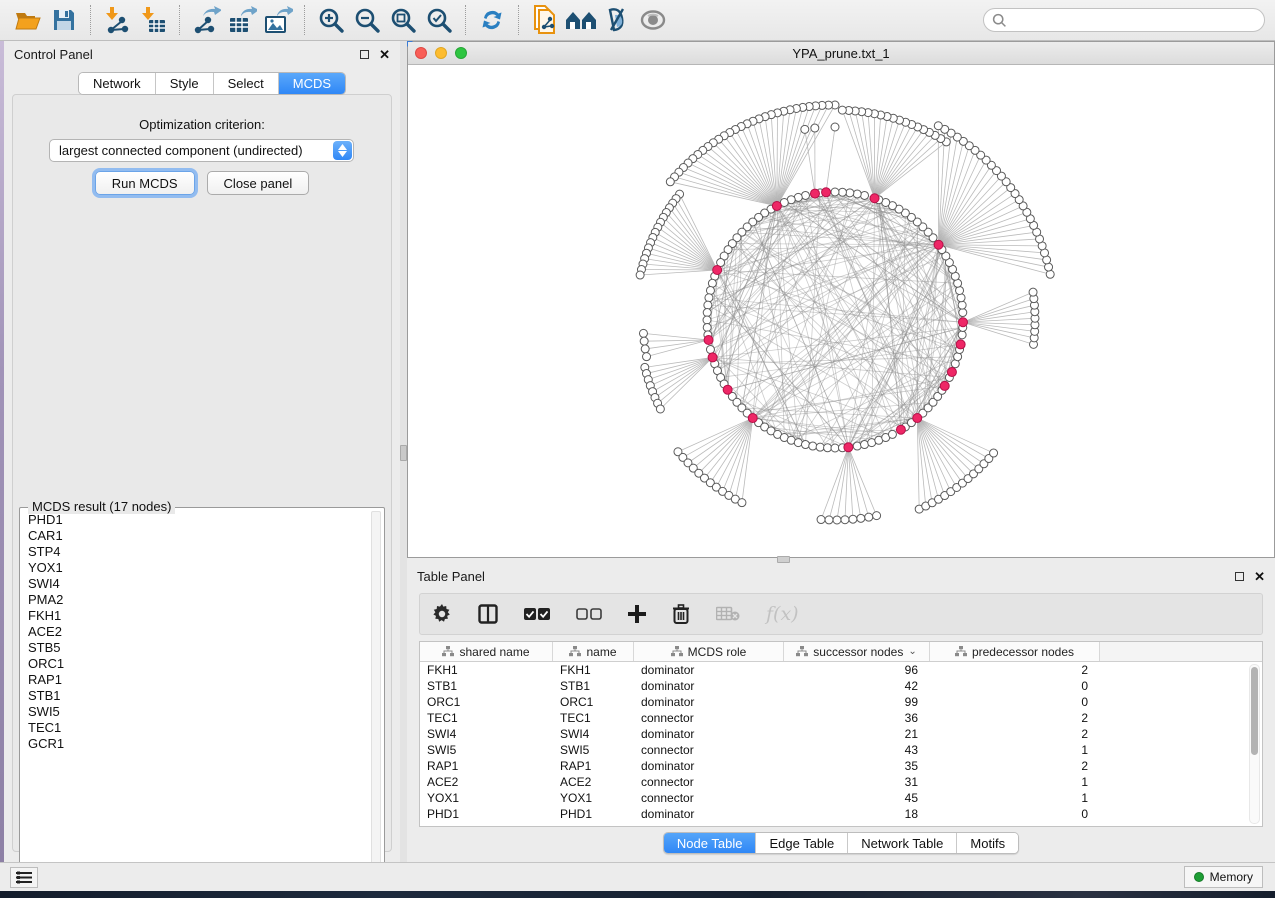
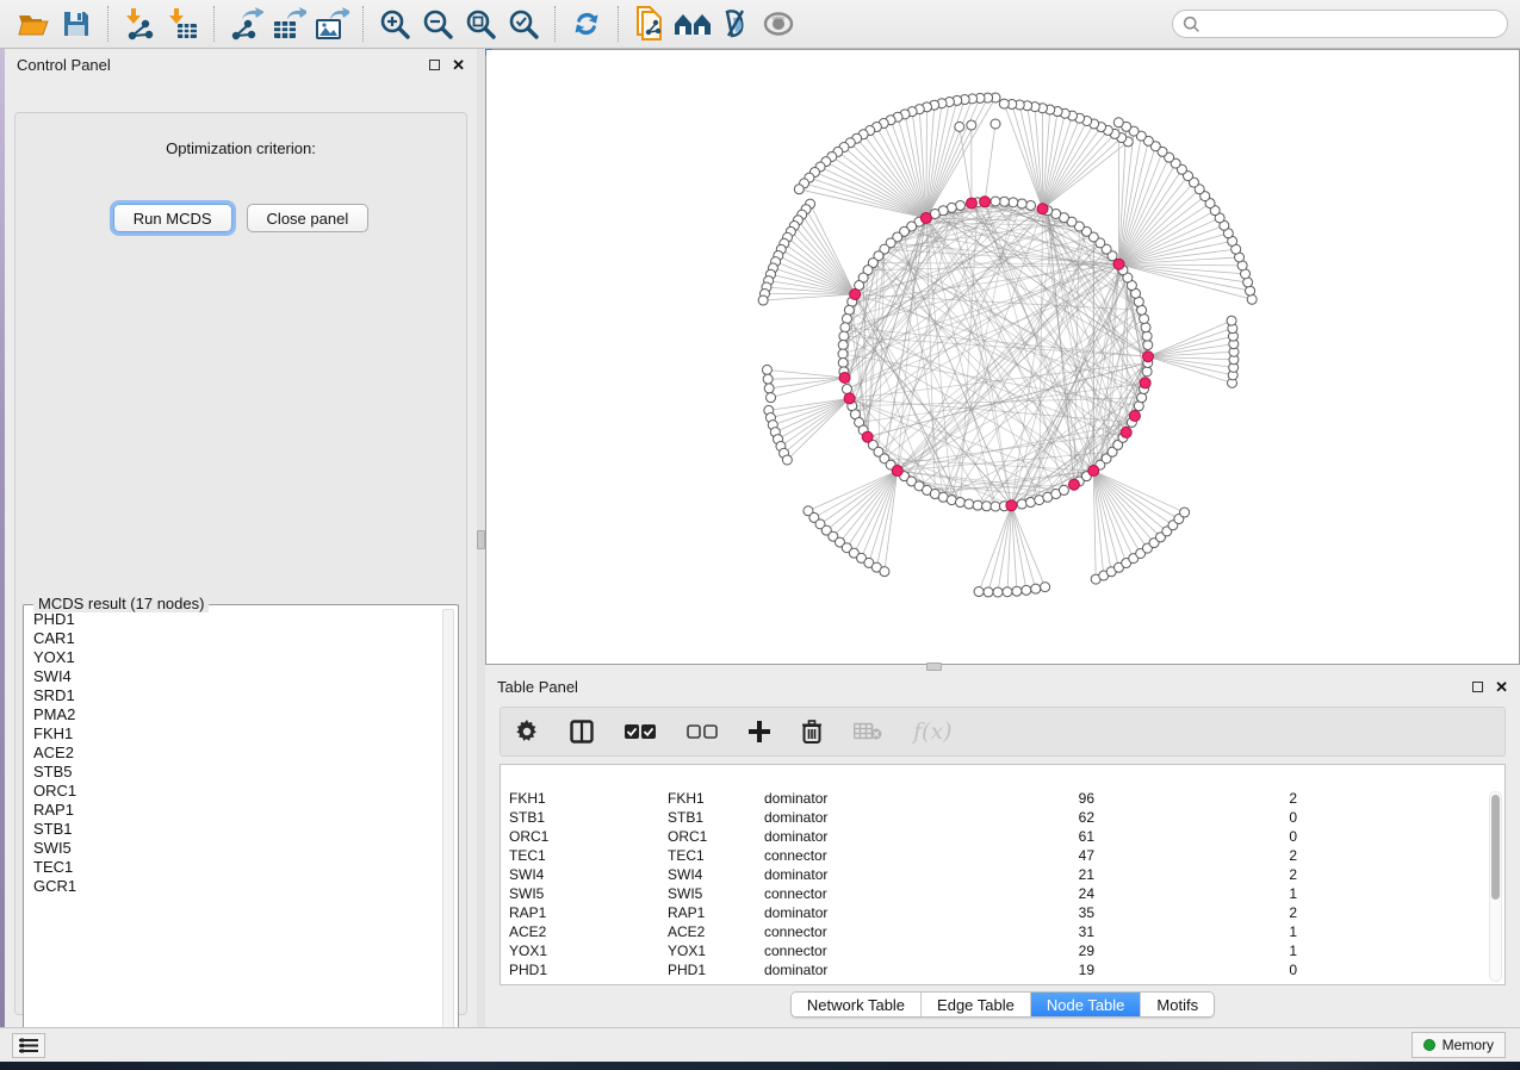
  Control Panel
  ✕
- Network
- Style
- Select
- MCDS
  Optimization criterion:
- largest connected component (undirected)
  Run MCDS
  Close panel
  MCDS result (17 nodes)
  PHD1
  CAR1
- STP4
  YOX1
  SWI4
+ SRD1
  PMA2
  FKH1
  ACE2
  STB5
  ORC1
  RAP1
  STB1
  SWI5
  TEC1
  GCR1
- YPA_prune.txt_1
  Table Panel
  ✕
  f(x)
- shared name
- name
- MCDS role
- successor nodes
- ⌄
- predecessor nodes
  FKH1
  FKH1
  dominator
  96
  2
  STB1
  STB1
  dominator
- 42
+ 62
  0
  ORC1
  ORC1
  dominator
- 99
+ 61
  0
  TEC1
  TEC1
  connector
- 36
+ 47
  2
  SWI4
  SWI4
  dominator
  21
  2
  SWI5
  SWI5
  connector
- 43
+ 24
  1
  RAP1
  RAP1
  dominator
  35
  2
  ACE2
  ACE2
  connector
  31
  1
  YOX1
  YOX1
  connector
- 45
+ 29
  1
  PHD1
  PHD1
  dominator
- 18
+ 19
  0
- Node Table
+ Network Table
  Edge Table
- Network Table
+ Node Table
  Motifs
  Memory
